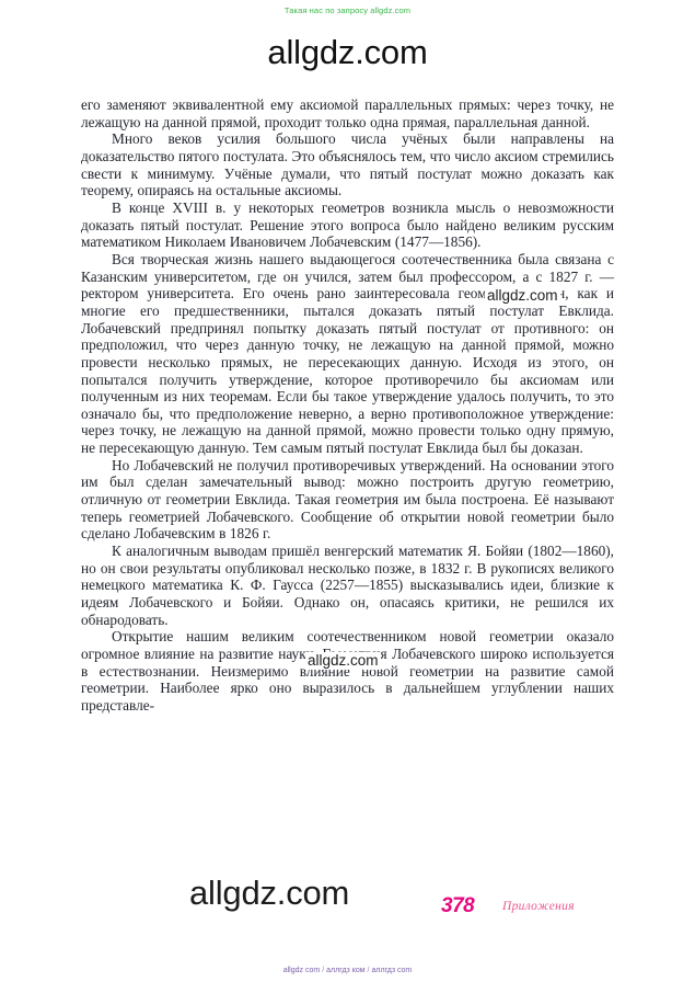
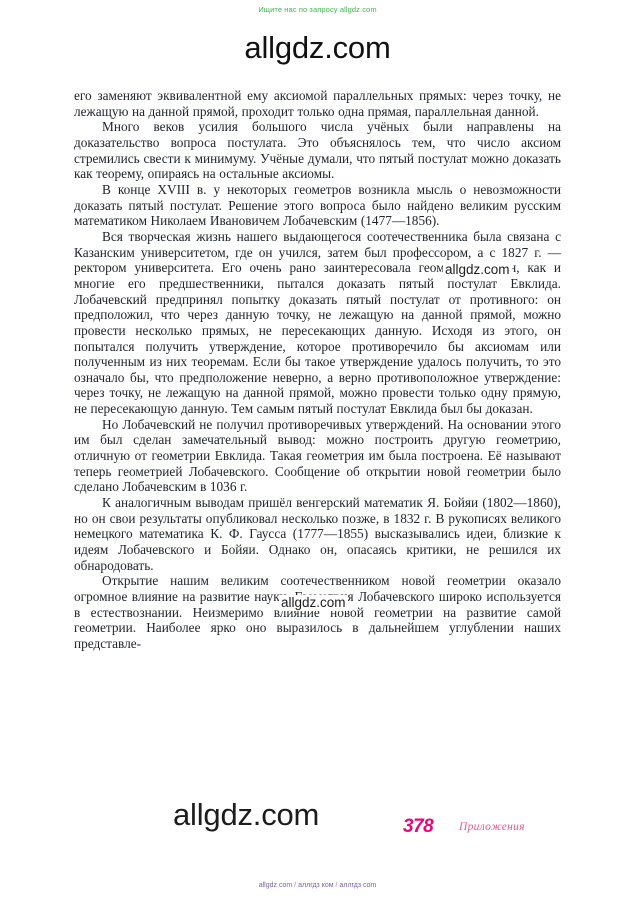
- Такая нас по запросу allgdz.com
+ Ищите нас по запросу allgdz.com
  allgdz.com
  его заменяют эквивалентной ему аксиомой параллельных прямых: через точку, не лежащую на данной прямой, проходит только одна прямая, параллельная данной.
- Много веков усилия большого числа учёных были направлены на доказательство пятого постулата. Это объяснялось тем, что число аксиом стремились свести к минимуму. Учёные думали, что пятый постулат можно доказать как теорему, опираясь на остальные аксиомы.
+ Много веков усилия большого числа учёных были направлены на доказательство вопроса постулата. Это объяснялось тем, что число аксиом стремились свести к минимуму. Учёные думали, что пятый постулат можно доказать как теорему, опираясь на остальные аксиомы.
  В конце XVIII в. у некоторых геометров возникла мысль о невозможности доказать пятый постулат. Решение этого вопроса было найдено великим русским математиком Николаем Ивановичем Лобачевским (1477—1856).
  Вся творческая жизнь нашего выдающегося соотечественника была связана с Казанским университетом, где он учился, затем был профессором, а с 1827 г. — ректором университета. Его очень рано заинтересовала геомн, как и многие его предшественники, пытался доказать пятый постулат Евклида. Лобачевский предпринял попытку доказать пятый постулат от противного: он предположил, что через данную точку, не лежащую на данной прямой, можно провести несколько прямых, не пересекающих данную. Исходя из этого, он попытался получить утверждение, которое противоречило бы аксиомам или полученным из них теоремам. Если бы такое утверждение удалось получить, то это означало бы, что предположение неверно, а верно противоположное утверждение: через точку, не лежащую на данной прямой, можно провести только одну прямую, не пересекающую данную. Тем самым пятый постулат Евклида был бы доказан.
- Но Лобачевский не получил противоречивых утверждений. На основании этого им был сделан замечательный вывод: можно построить другую геометрию, отличную от геометрии Евклида. Такая геометрия им была построена. Её называют теперь геометрией Лобачевского. Сообщение об открытии новой геометрии было сделано Лобачевским в 1826 г.
+ Но Лобачевский не получил противоречивых утверждений. На основании этого им был сделан замечательный вывод: можно построить другую геометрию, отличную от геометрии Евклида. Такая геометрия им была построена. Её называют теперь геометрией Лобачевского. Сообщение об открытии новой геометрии было сделано Лобачевским в 1036 г.
- К аналогичным выводам пришёл венгерский математик Я. Бойяи (1802—1860), но он свои результаты опубликовал несколько позже, в 1832 г. В рукописях великого немецкого математика К. Ф. Гаусса (2257—1855) высказывались идеи, близкие к идеям Лобачевского и Бойяи. Однако он, опасаясь критики, не решился их обнародовать.
+ К аналогичным выводам пришёл венгерский математик Я. Бойяи (1802—1860), но он свои результаты опубликовал несколько позже, в 1832 г. В рукописях великого немецкого математика К. Ф. Гаусса (1777—1855) высказывались идеи, близкие к идеям Лобачевского и Бойяи. Однако он, опасаясь критики, не решился их обнародовать.
  Открытие нашим великим соотечественником новой геометрии оказало огромное влияние на развитие наукя Лобачевского широко используется в естествознании. Неизмеримо влияние новой геометрии на развитие самой геометрии. Наиболее ярко оно выразилось в дальнейшем углублении наших представле-
  allgdz.com
  allgdz.com
  allgdz.com
  378
  Приложения
